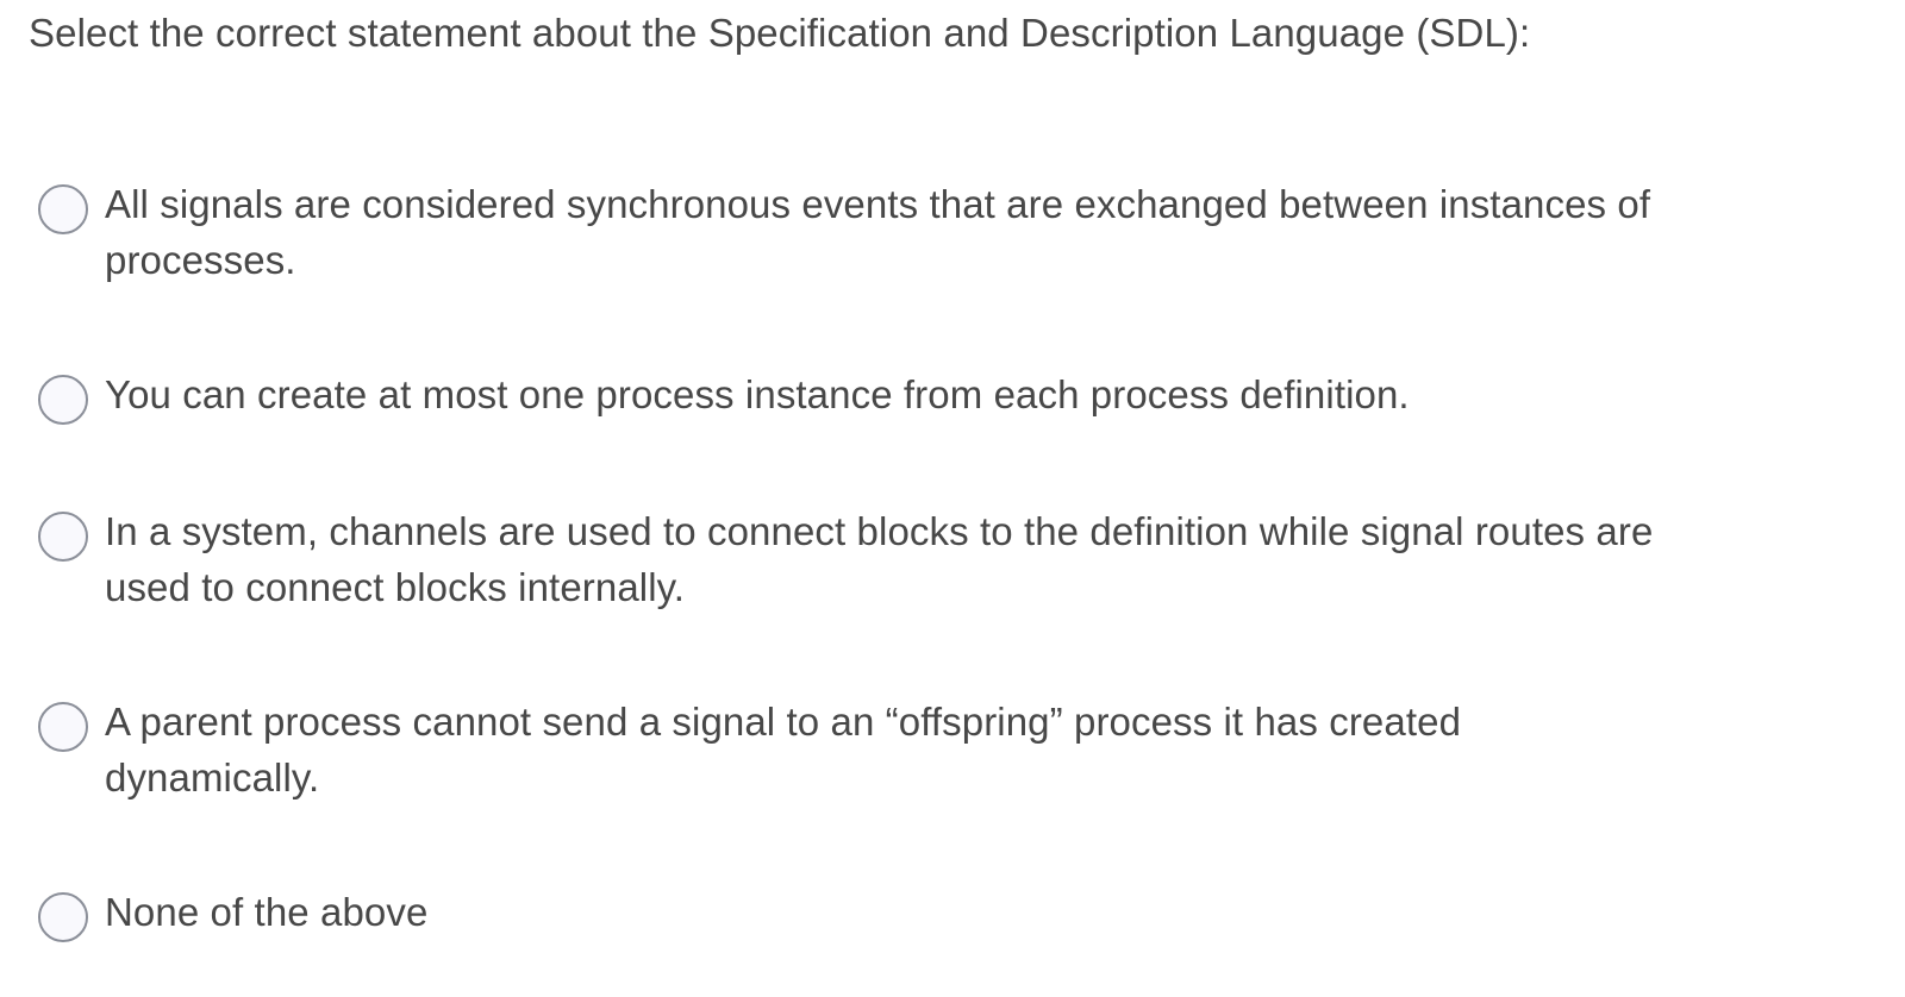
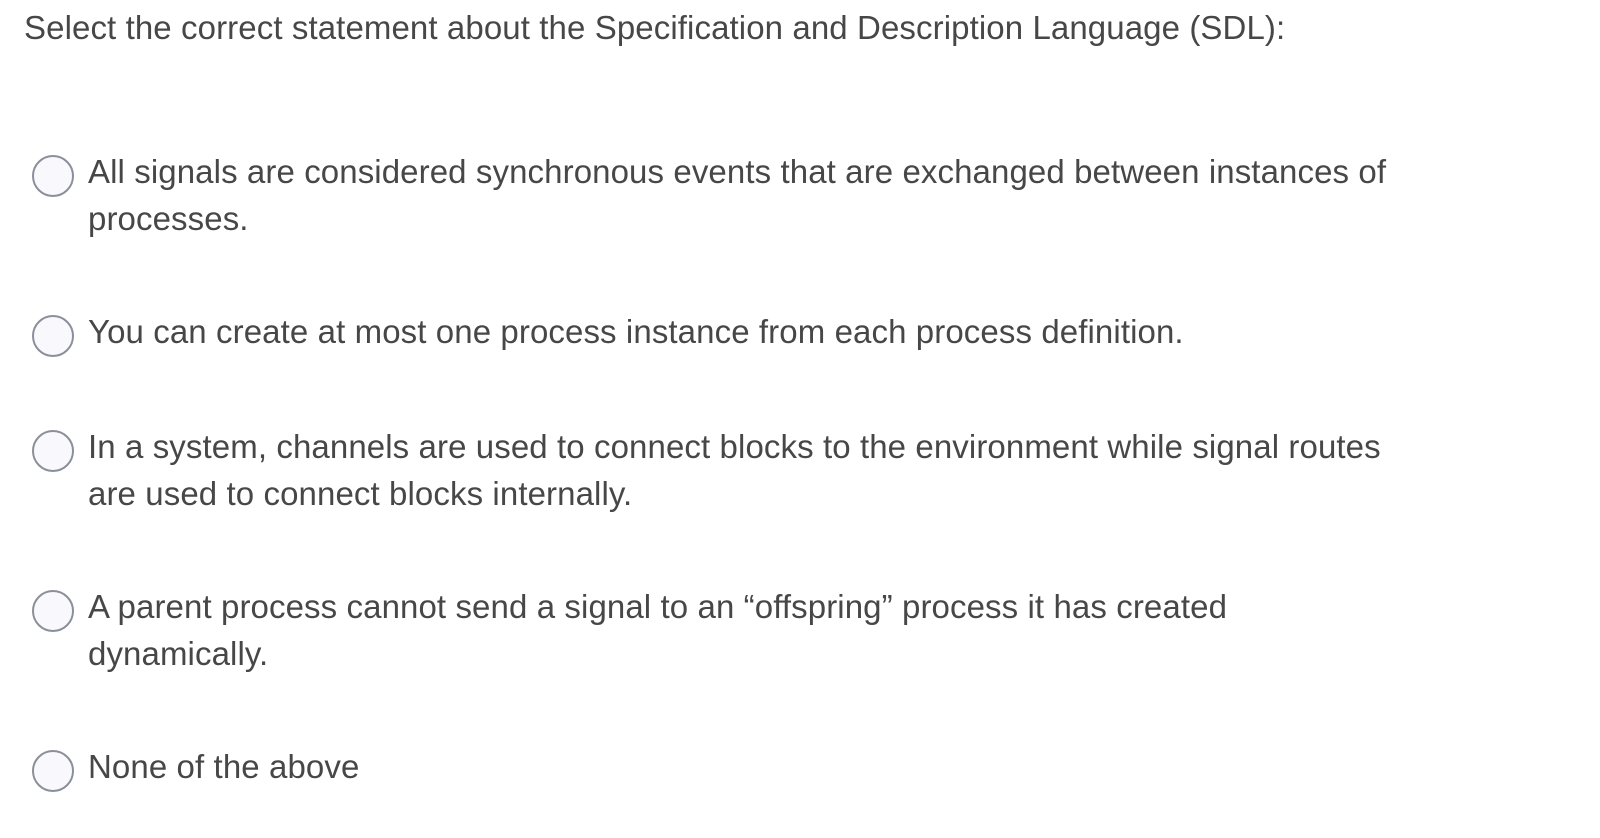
  Select the correct statement about the Specification and Description Language (SDL):
  All signals are considered synchronous events that are exchanged between instances of processes.
  You can create at most one process instance from each process definition.
- In a system, channels are used to connect blocks to the definition while signal routes are used to connect blocks internally.
+ In a system, channels are used to connect blocks to the environment while signal routes are used to connect blocks internally.
  A parent process cannot send a signal to an “offspring” process it has created dynamically.
  None of the above
